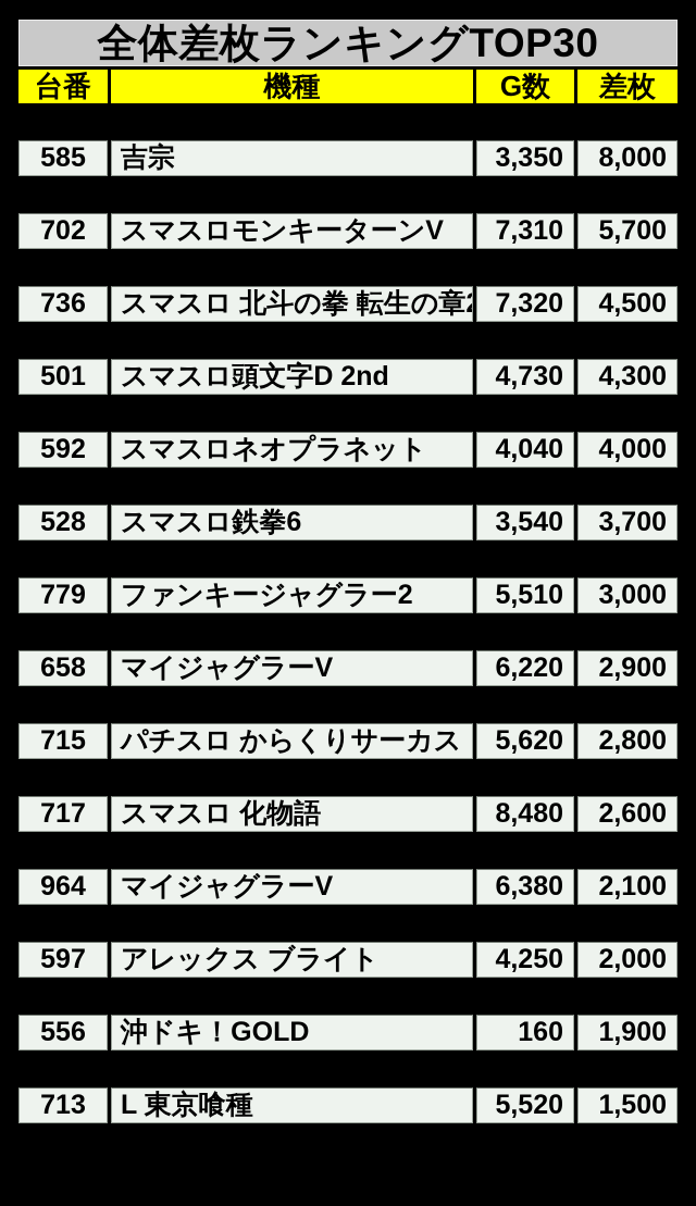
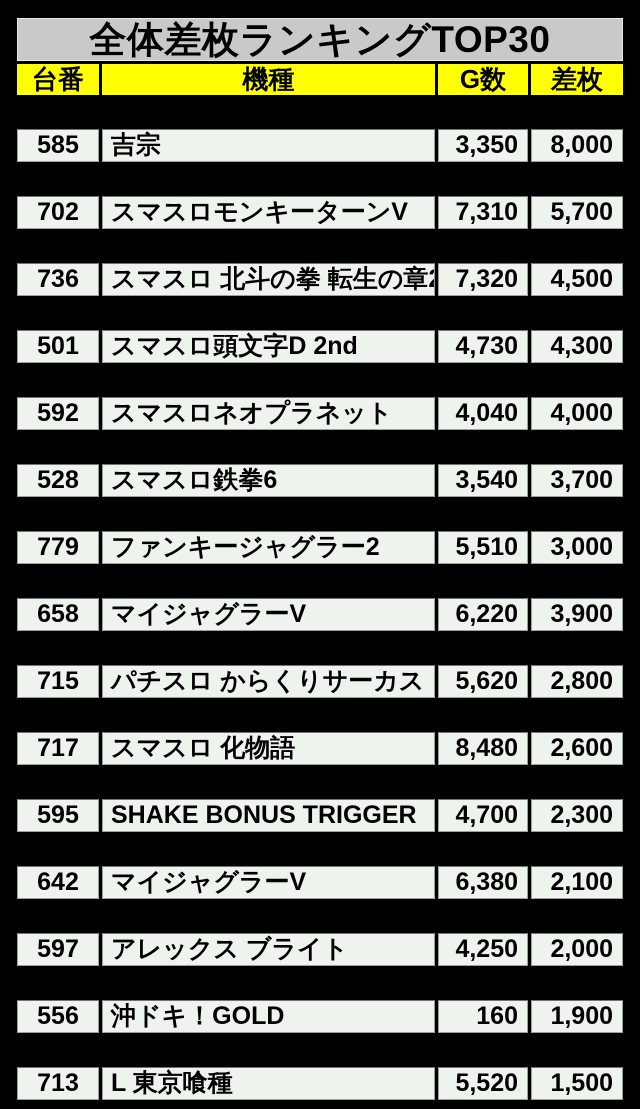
  全体差枚ランキングTOP30
  台番
  機種
  G数
  差枚
  585
  吉宗
  3,350
  8,000
  702
  スマスロモンキーターンV
  7,310
  5,700
  736
  スマスロ 北斗の拳 転生の章
  7,320
  4,500
  501
  スマスロ頭文字D 2nd
  4,730
  4,300
  592
  スマスロネオプラネット
  4,040
  4,000
  528
  スマスロ鉄拳6
  3,540
  3,700
  779
  ファンキージャグラー2
  5,510
  3,000
  658
  マイジャグラーV
  6,220
- 2,900
+ 3,900
  715
  パチスロ からくりサーカス
  5,620
  2,800
  717
  スマスロ 化物語
  8,480
  2,600
+ 595
+ SHAKE BONUS TRIGGER
+ 4,700
+ 2,300
- 964
+ 642
  マイジャグラーV
  6,380
  2,100
  597
  アレックス ブライト
  4,250
  2,000
  556
  沖ドキ！GOLD
  160
  1,900
  713
  L 東京喰種
  5,520
  1,500
